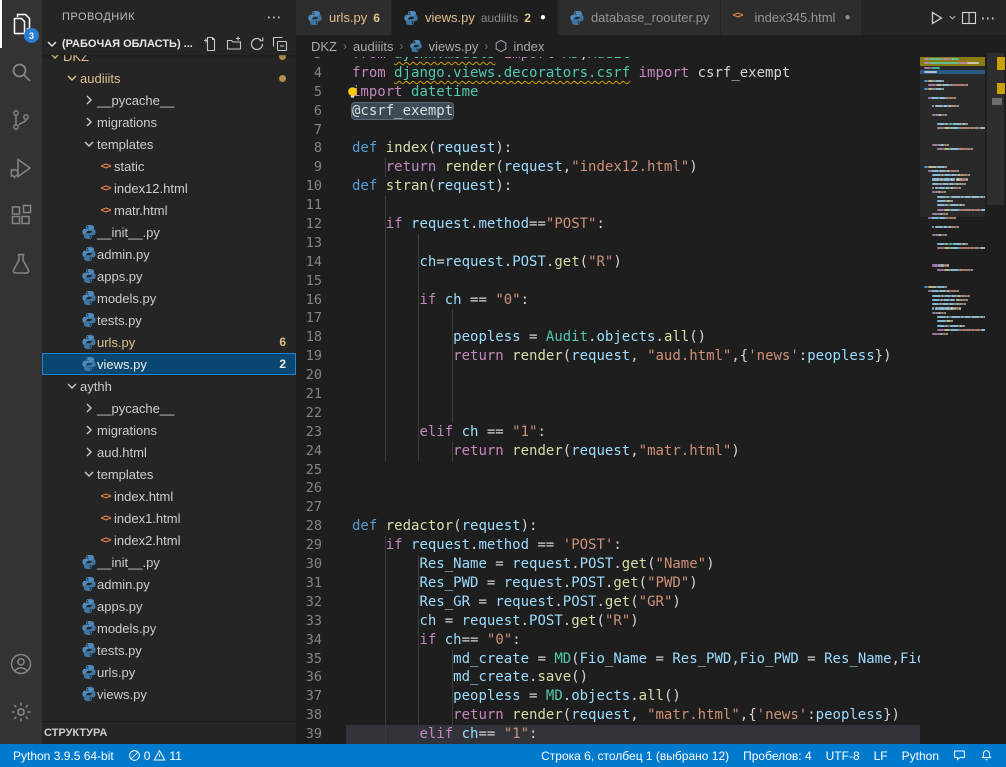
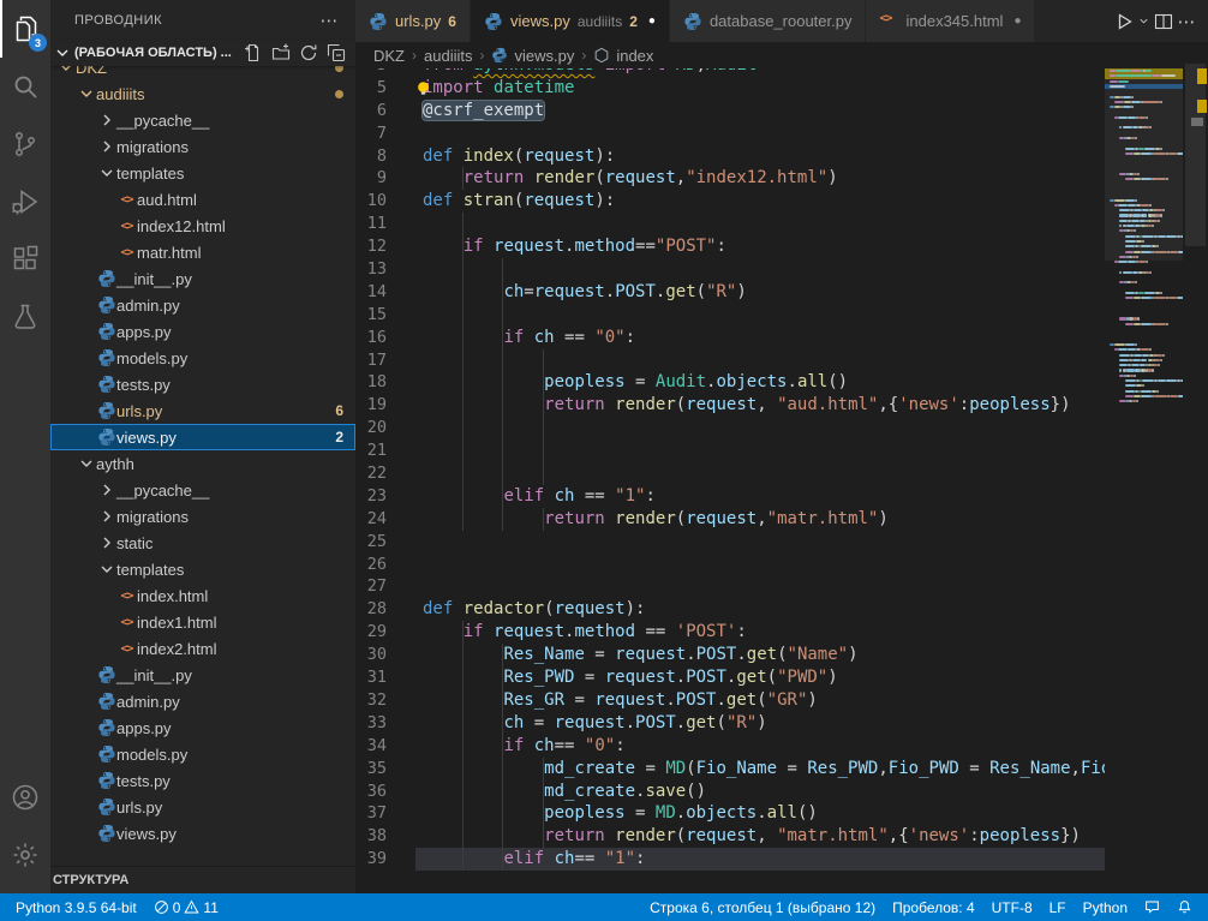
  3
  ПРОВОДНИК
  ⋯
  (РАБОЧАЯ ОБЛАСТЬ) ...
  DKZ
  audiiits
  __pycache__
  migrations
  templates
  <>
- static
+ aud.html
  <>
  index12.html
  <>
  matr.html
  __init__.py
  admin.py
  apps.py
  models.py
  tests.py
  urls.py
  6
  views.py
  2
  aythh
  __pycache__
  migrations
- aud.html
+ static
  templates
  <>
  index.html
  <>
  index1.html
  <>
  index2.html
  __init__.py
  admin.py
  apps.py
  models.py
  tests.py
  urls.py
  views.py
  СТРУКТУРА
  urls.py
  6
  views.py
  audiiits
  2
  ●
  database_roouter.py
  <>
  index345.html
  ●
  ⋯
  DKZ
  ›
  audiiits
  ›
  views.py
  ›
  index
- 4
- from django.views.decorators.csrf import csrf_exempt
  5
  mport datetime
  6
  @csrf_exempt
  7
  8
  def index(request):
  9
  return render(request,"index12.html")
  10
  def stran(request):
  11
  12
  if request.method=="POST":
  13
  14
  ch=request.POST.get("R")
  15
  16
  if ch == "0":
  17
  18
  peopless = Audit.objects.all()
  19
  return render(request, "aud.html",{'news':peopless})
  20
  21
  22
  23
  elif ch == "1":
  24
  return render(request,"matr.html")
  25
  26
  27
  28
  def redactor(request):
  29
  if request.method == 'POST':
  30
  Res_Name = request.POST.get("Name")
  31
  Res_PWD = request.POST.get("PWD")
  32
  Res_GR = request.POST.get("GR")
  33
  ch = request.POST.get("R")
  34
  if ch== "0":
  35
  md_create = MD(Fio_Name = Res_PWD,Fio_PWD = Res_Name,Fi
  36
  md_create.save()
  37
  peopless = MD.objects.all()
  38
  return render(request, "matr.html",{'news':peopless})
  39
  elif ch== "1":
  Python 3.9.5 64-bit
  0
  11
  Строка 6, столбец 1 (выбрано 12)
  Пробелов: 4
  UTF-8
  LF
  Python
